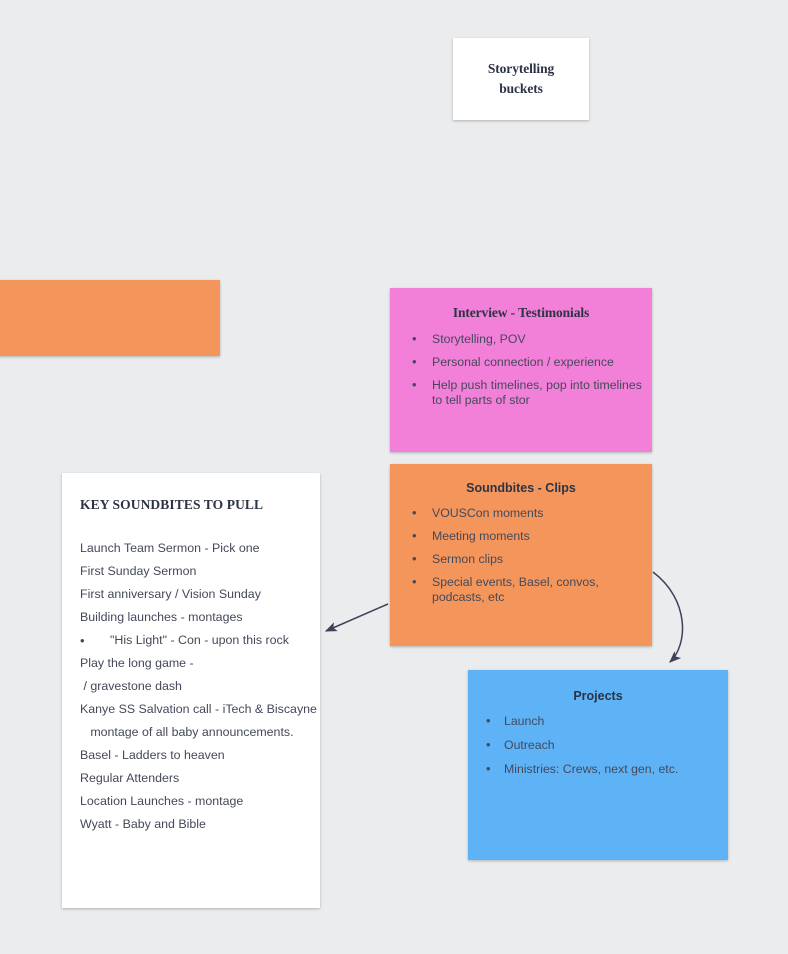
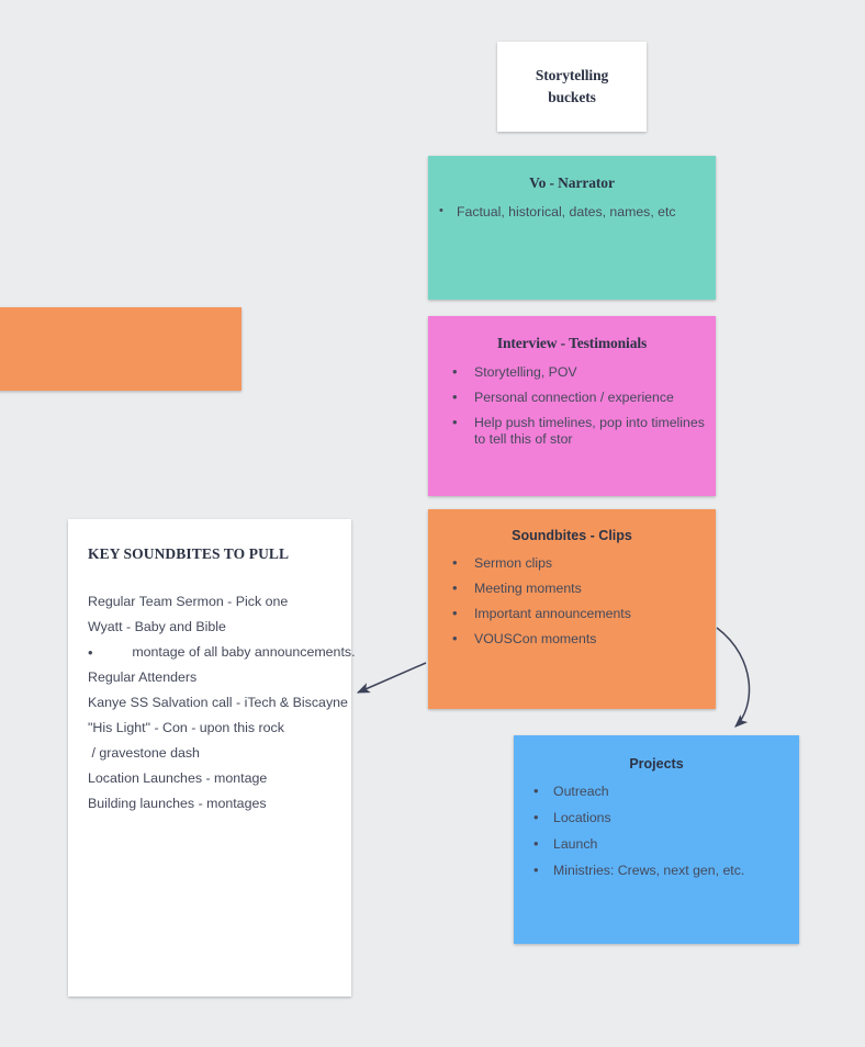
  Storytelling
  buckets
+ Vo - Narrator
+ Factual, historical, dates, names, etc
  Interview - Testimonials
  Storytelling, POV
  Personal connection / experience
- Help push timelines, pop into timelines to tell parts of stor
+ Help push timelines, pop into timelines to tell this of stor
  Soundbites - Clips
- VOUSCon moments
+ Sermon clips
  Meeting moments
+ Important announcements
- Sermon clips
+ VOUSCon moments
- Special events, Basel, convos, podcasts, etc
  Projects
- Launch
+ Outreach
+ Locations
- Outreach
+ Launch
  Ministries: Crews, next gen, etc.
  KEY SOUNDBITES TO PULL
- Launch Team Sermon - Pick one
+ Regular Team Sermon - Pick one
- First Sunday Sermon
- First anniversary / Vision Sunday
- Building launches - montages
+ Wyatt - Baby and Bible
- "His Light" - Con - upon this rock
+ montage of all baby announcements.
- Play the long game -
- / gravestone dash
+ Regular Attenders
  Kanye SS Salvation call - iTech & Biscay
- montage of all baby announcements.
+ "His Light" - Con - upon this rock
- Basel - Ladders to heaven
- Regular Attenders
+ / gravestone dash
  Location Launches - montage
- Wyatt - Baby and Bible
+ Building launches - montages
